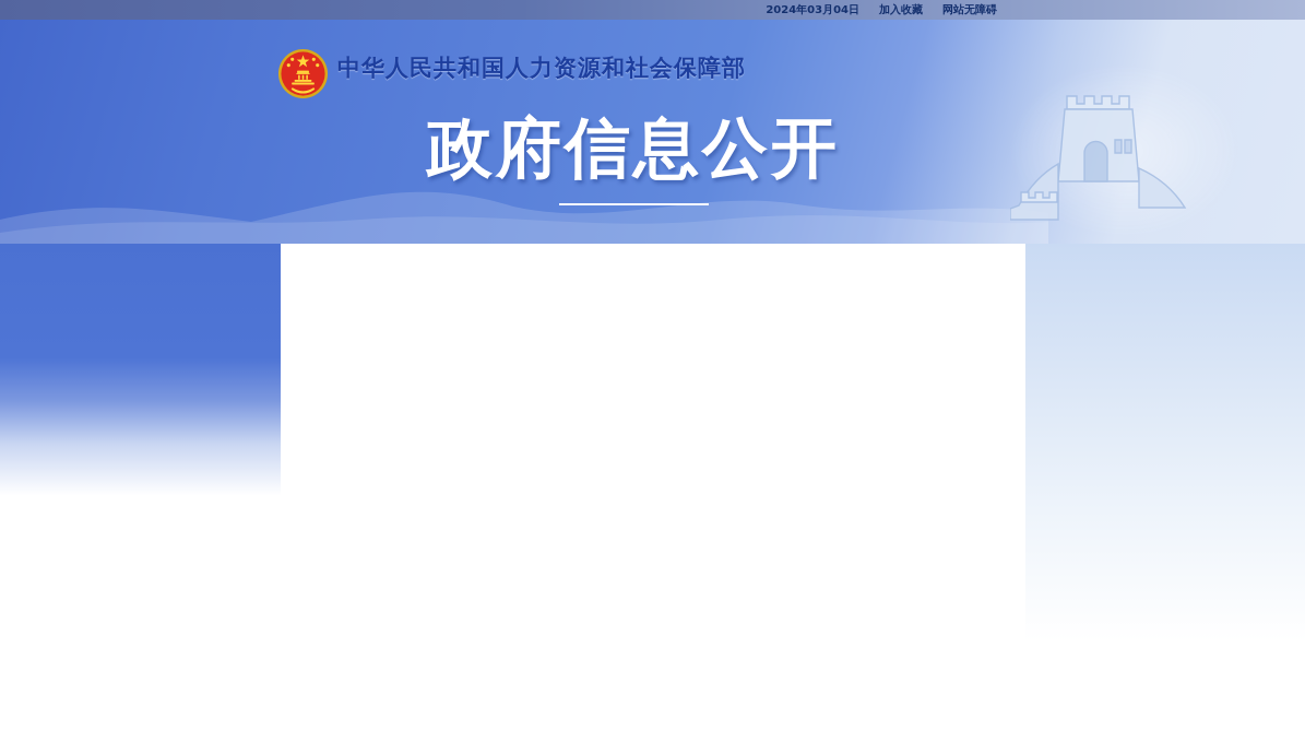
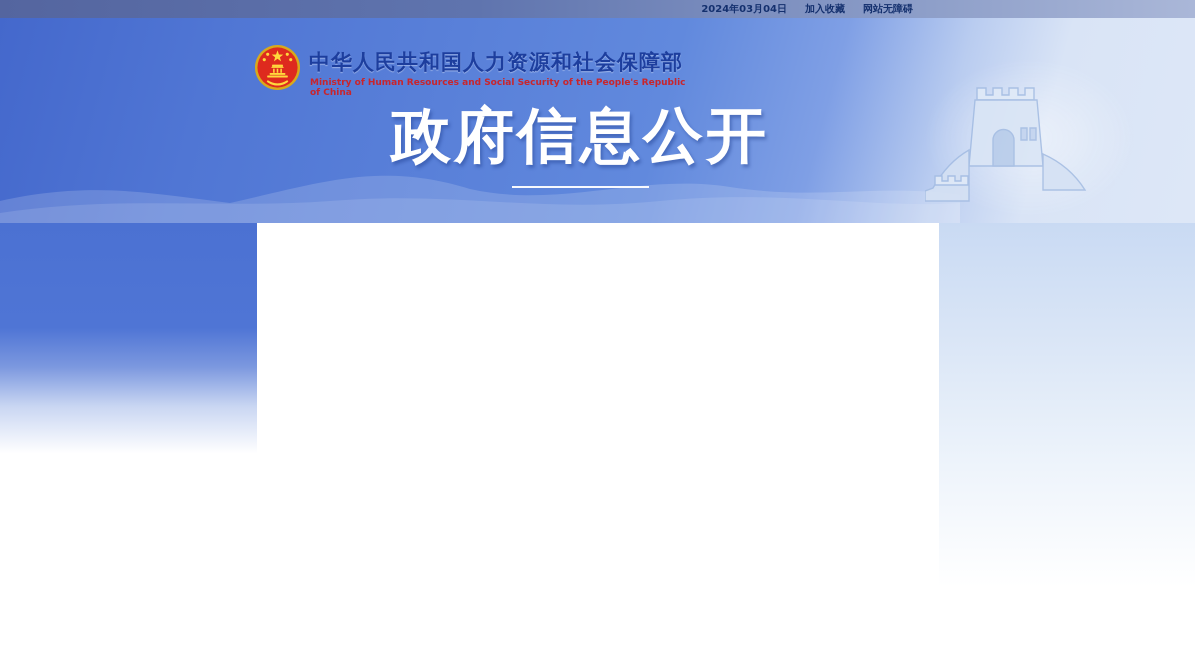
  2024年03月04日
  加入收藏
  网站无障碍
  中华人民共和国人力资源和社会保障部
+ Ministry of Human Resources and Social Security of the People's Republic of China
  政府信息公开
